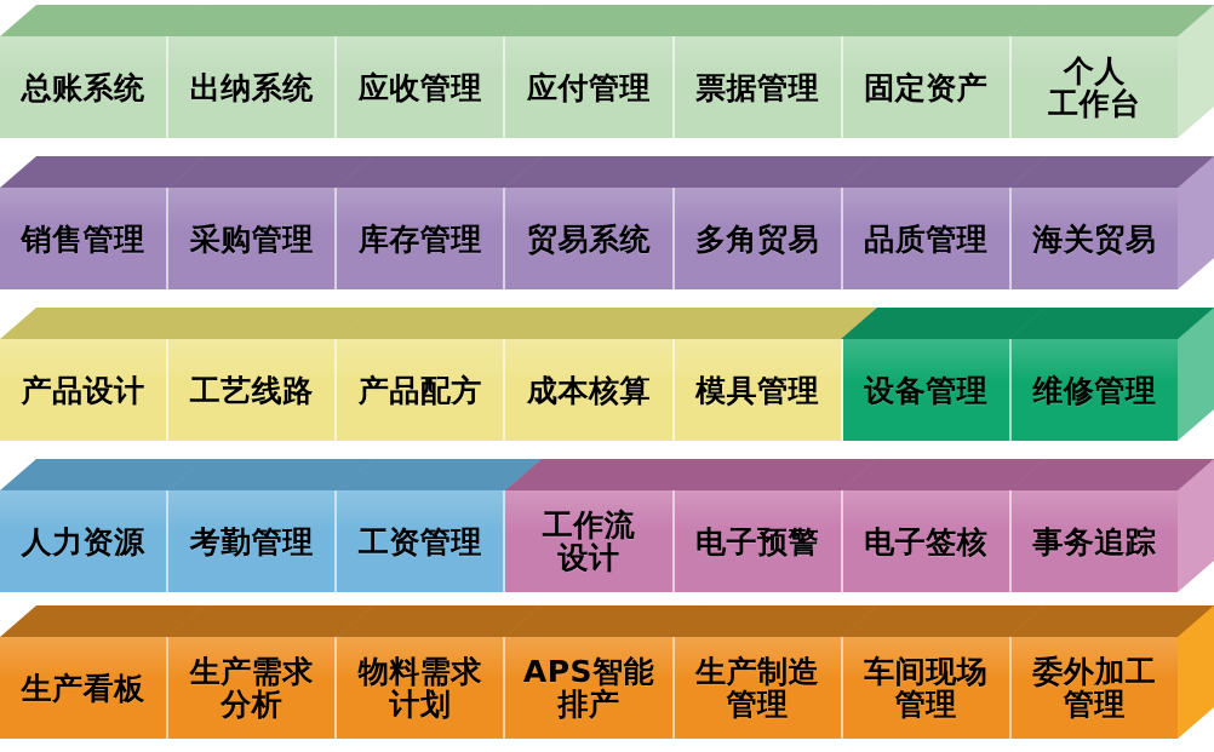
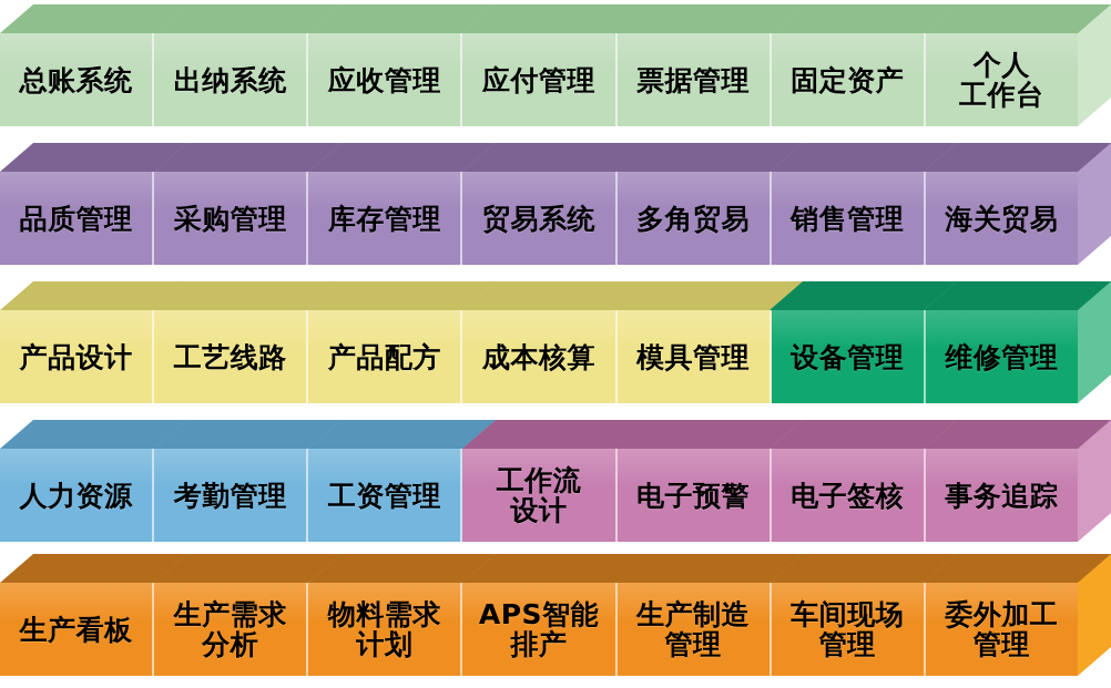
  总账系统
  出纳系统
  应收管理
  应付管理
  票据管理
  固定资产
  个人
  工作台
- 销售管理
+ 品质管理
  采购管理
  库存管理
  贸易系统
  多角贸易
- 品质管理
+ 销售管理
  海关贸易
  产品设计
  工艺线路
  产品配方
  成本核算
  模具管理
  设备管理
  维修管理
  人力资源
  考勤管理
  工资管理
  工作流
  设计
  电子预警
  电子签核
  事务追踪
  生产看板
  生产需求
  分析
  物料需求
  计划
  APS智能
  排产
  生产制造
  管理
  车间现场
  管理
  委外加工
  管理
